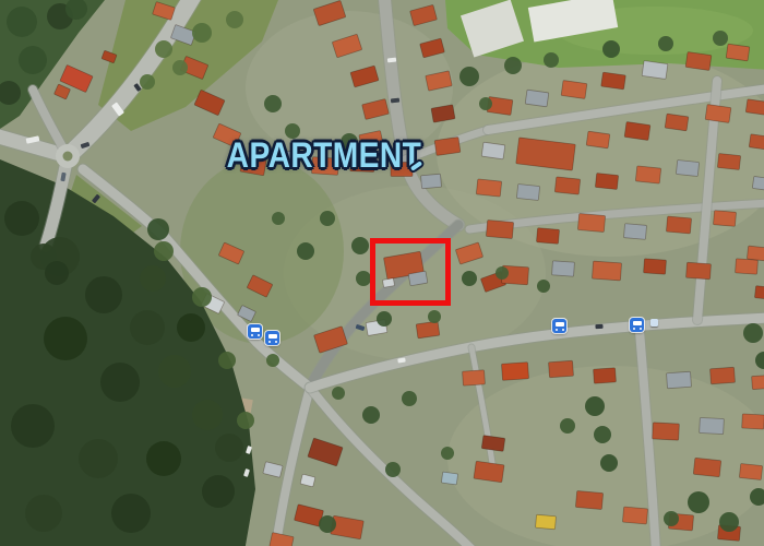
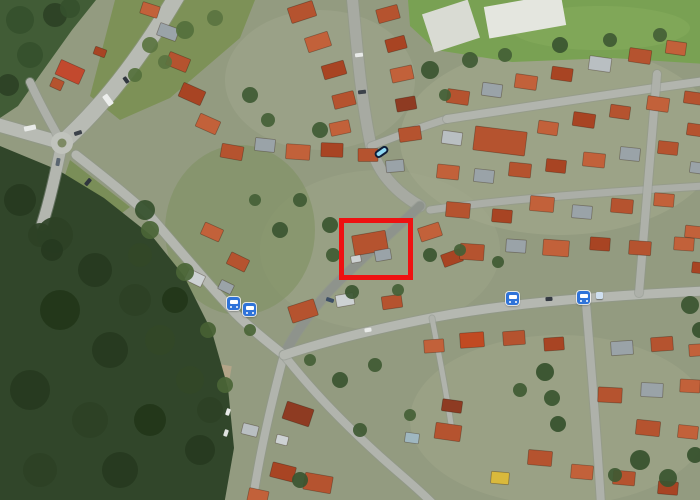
- APARTMENT
